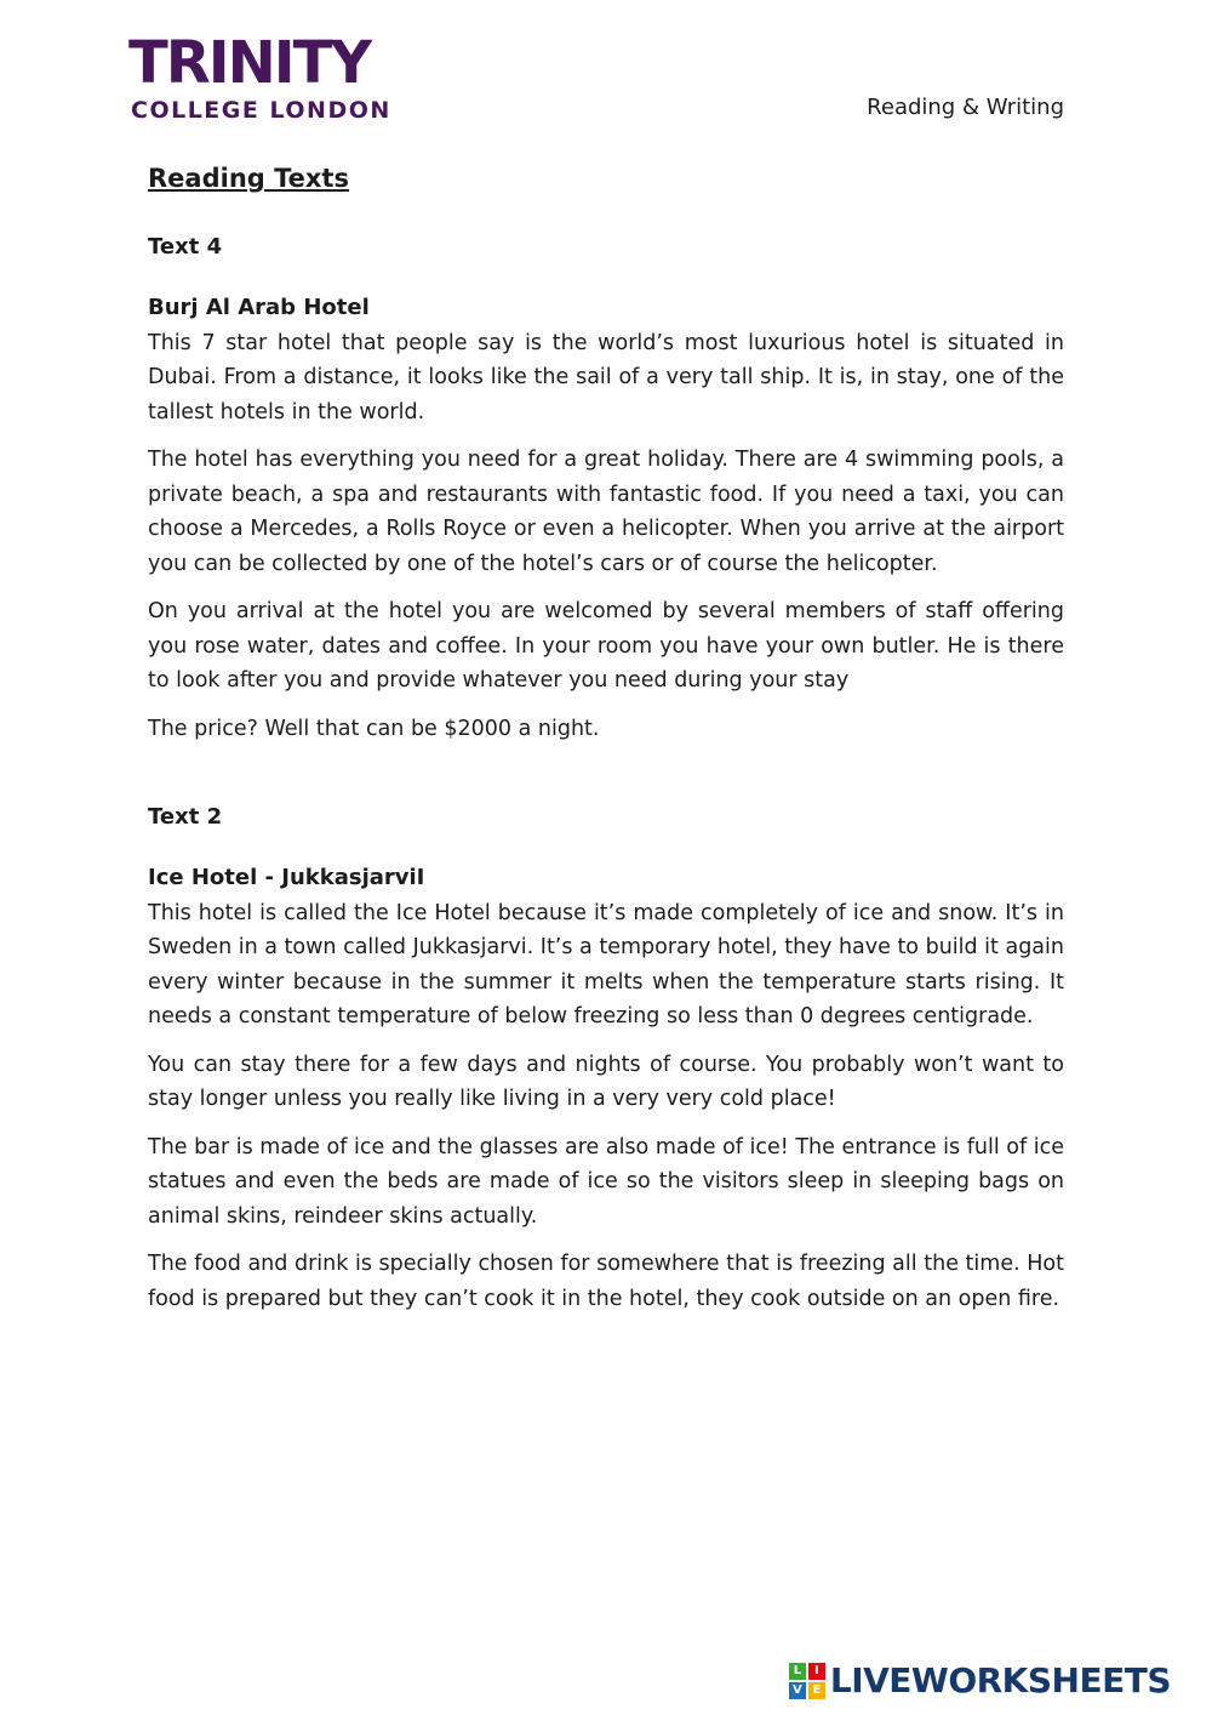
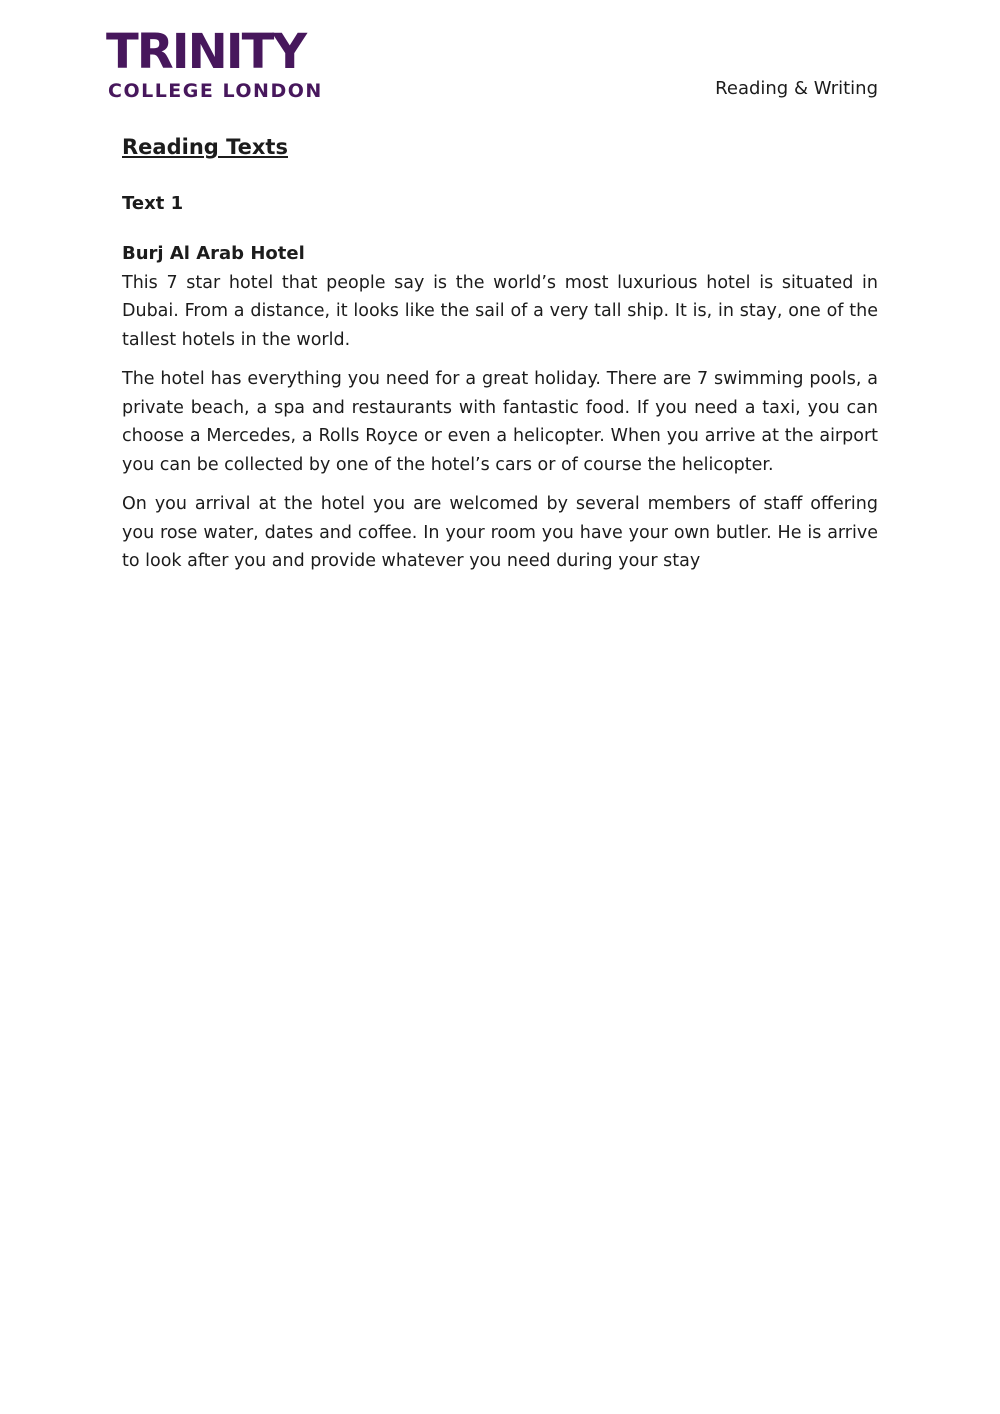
  TRINITY
  COLLEGE LONDON
  Reading & Writing
  Reading Texts
- Text 4
+ Text 1
  Burj Al Arab Hotel
  This 7 star hotel that people say is the world’s most luxurious hotel is situated in Dubai. From a distance, it looks like the sail of a very tall ship. It is, in stay, one of the tallest hotels in the world.
- The hotel has everything you need for a great holiday. There are 4 swimming pools, a private beach, a spa and restaurants with fantastic food. If you need a taxi, you can choose a Mercedes, a Rolls Royce or even a helicopter. When you arrive at the airport you can be collected by one of the hotel’s cars or of course the helicopter.
+ The hotel has everything you need for a great holiday. There are 7 swimming pools, a private beach, a spa and restaurants with fantastic food. If you need a taxi, you can choose a Mercedes, a Rolls Royce or even a helicopter. When you arrive at the airport you can be collected by one of the hotel’s cars or of course the helicopter.
- On you arrival at the hotel you are welcomed by several members of staff offering you rose water, dates and coffee. In your room you have your own butler. He is there to look after you and provide whatever you need during your stay
+ On you arrival at the hotel you are welcomed by several members of staff offering you rose water, dates and coffee. In your room you have your own butler. He is arrive to look after you and provide whatever you need during your stay
- The price? Well that can be $2000 a night.
- Text 2
- Ice Hotel - JukkasjarviI
- This hotel is called the Ice Hotel because it’s made completely of ice and snow. It’s in Sweden in a town called Jukkasjarvi. It’s a temporary hotel, they have to build it again every winter because in the summer it melts when the temperature starts rising. It needs a constant temperature of below freezing so less than 0 degrees centigrade.
- You can stay there for a few days and nights of course. You probably won’t want to stay longer unless you really like living in a very very cold place!
- The bar is made of ice and the glasses are also made of ice! The entrance is full of ice statues and even the beds are made of ice so the visitors sleep in sleeping bags on animal skins, reindeer skins actually.
- The food and drink is specially chosen for somewhere that is freezing all the time. Hot food is prepared but they can’t cook it in the hotel, they cook outside on an open fire.
- L
- I
- V
- E
- LIVEWORKSHEETS
